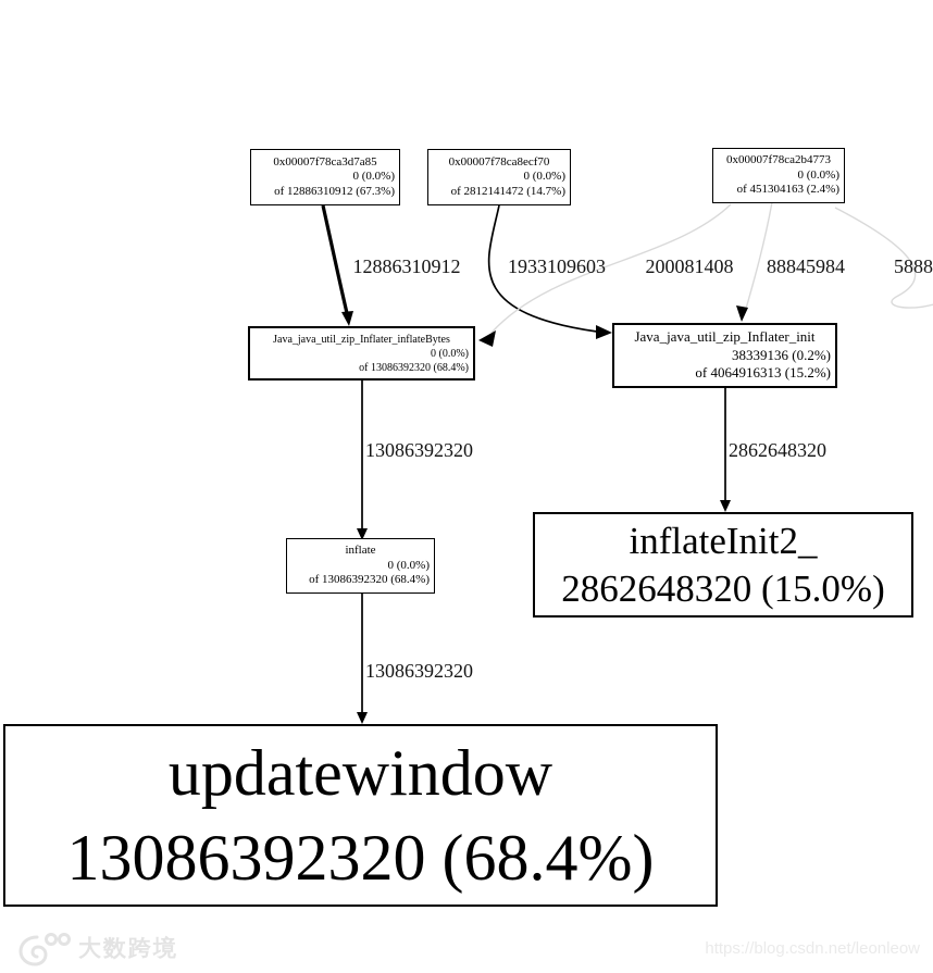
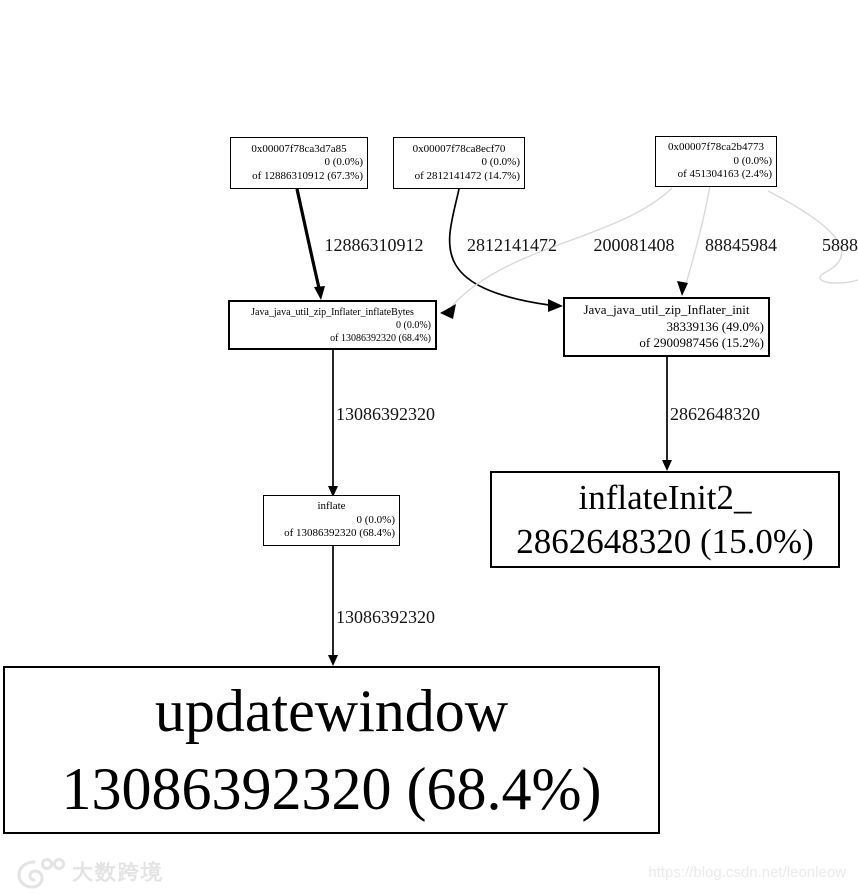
  0x00007f78ca3d7a85
  0 (0.0%)
  of 12886310912 (67.3%)
  0x00007f78ca8ecf70
  0 (0.0%)
  of 2812141472 (14.7%)
  0x00007f78ca2b4773
  0 (0.0%)
  of 451304163 (2.4%)
  Java_java_util_zip_Inflater_inflateBytes
  0 (0.0%)
  of 13086392320 (68.4%)
  Java_java_util_zip_Inflater_init
- 38339136 (0.2%)
+ 38339136 (49.0%)
- of 4064916313 (15.2%)
+ of 2900987456 (15.2%)
  inflate
  0 (0.0%)
  of 13086392320 (68.4%)
  inflateInit2_
  2862648320 (15.0%)
  updatewindow
  13086392320 (68.4%)
  12886310912
- 1933109603
+ 2812141472
  200081408
  88845984
  5888
  13086392320
  2862648320
  13086392320
  大数跨境
